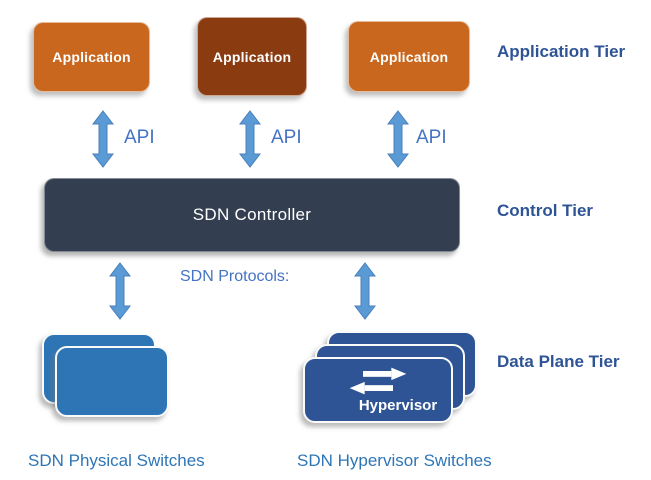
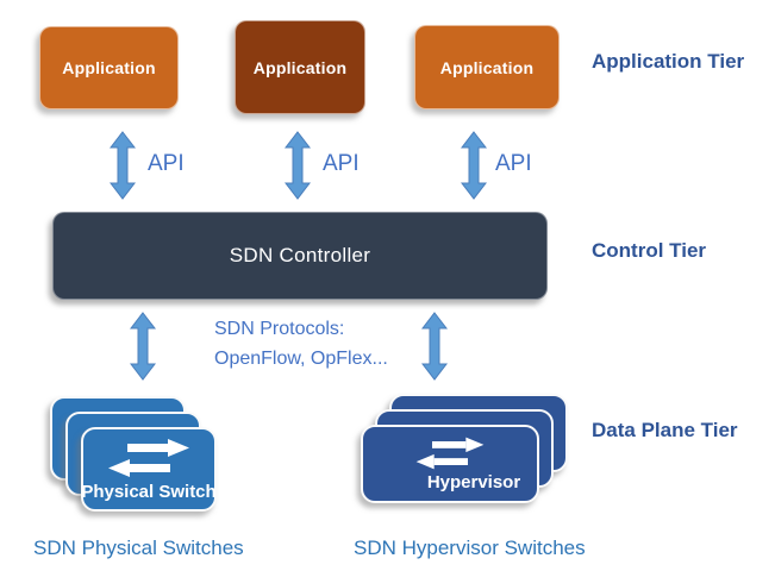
  Application
  Application
  Application
  Application Tier
  Control Tier
  Data Plane Tier
  API
  API
  API
  SDN Controller
  SDN Protocols:
+ OpenFlow, OpFlex...
+ Physical Switch
  Hypervisor
  SDN Physical Switches
  SDN Hypervisor Switches
